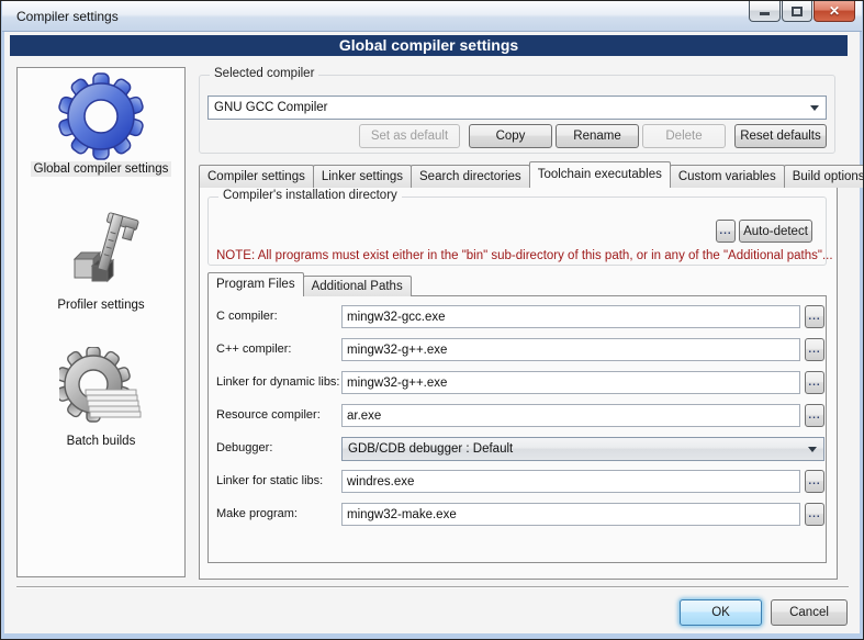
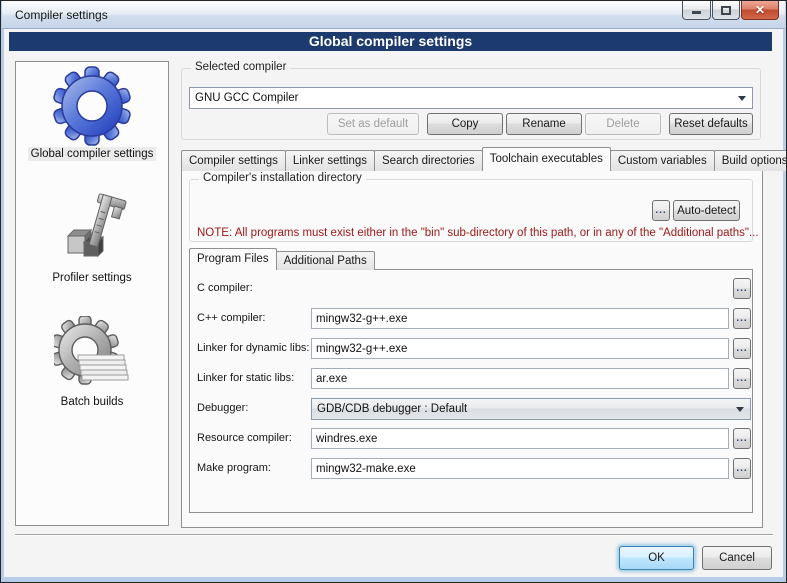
  Compiler settings
  ✕
  Global compiler settings
  Global compiler settings
  Profiler settings
  Batch builds
  Selected compiler
  GNU GCC Compiler
  Set as default
  Copy
  Rename
  Delete
  Reset defaults
  Compiler settings
  Linker settings
  Search directories
  Toolchain executables
  Custom variables
  Build options
  Compiler's installation directory
  ...
  Auto-detect
  NOTE: All programs must exist either in the "bin" sub-directory of this path, or in any of the "Additional paths"...
  Program Files
  Additional Paths
  C compiler:
- mingw32-gcc.exe
  ...
  C++ compiler:
  mingw32-g++.exe
  ...
  Linker for dynamic libs:
  mingw32-g++.exe
  ...
- Resource compiler:
+ Linker for static libs:
  ar.exe
  ...
  Debugger:
  GDB/CDB debugger : Default
- Linker for static libs:
+ Resource compiler:
  windres.exe
  ...
  Make program:
  mingw32-make.exe
  ...
  OK
  Cancel
